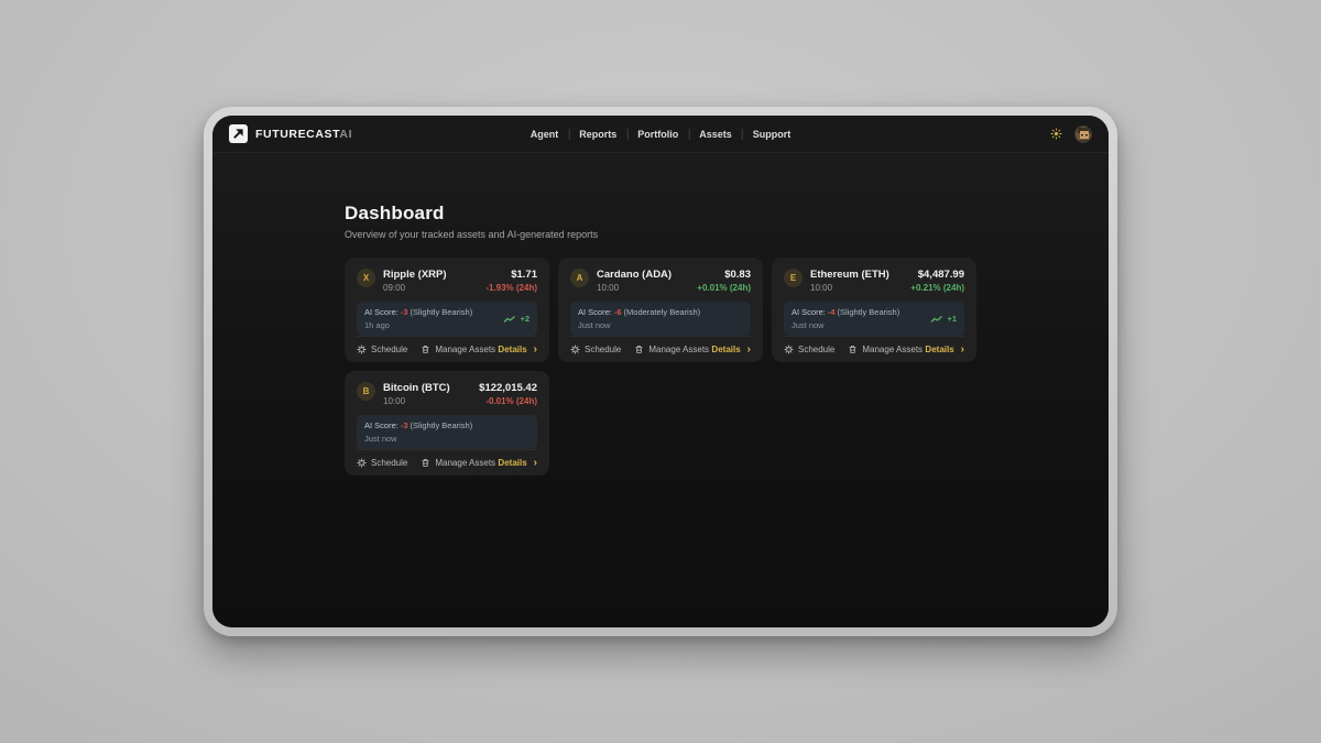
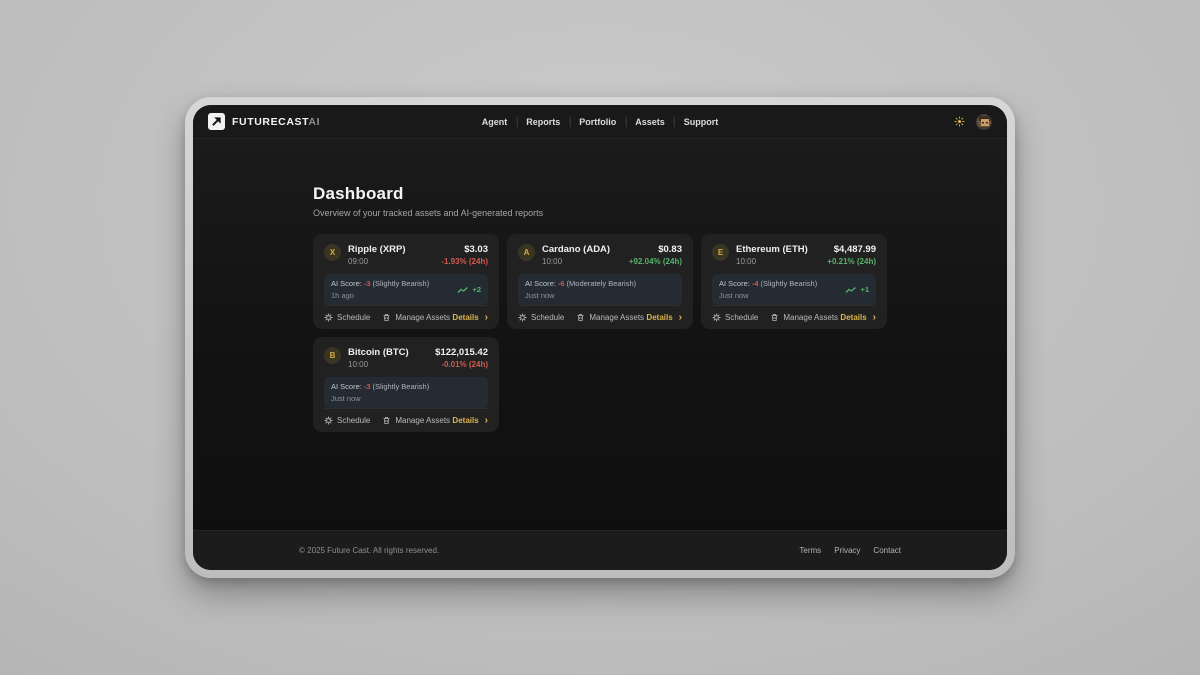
  FUTURECASTAI
  Agent
  Reports
  Portfolio
  Assets
  Support
  Dashboard
  Overview of your tracked assets and AI-generated reports
  X
  Ripple (XRP)
  09:00
- $1.71
+ $3.03
  -1.93% (24h)
  AI Score: -3 (Slightly Bearish)
  1h ago
  +2
  Schedule
  Manage Assets
  Details
  ›
  A
  Cardano (ADA)
  10:00
  $0.83
- +0.01% (24h)
+ +92.04% (24h)
  AI Score: -6 (Moderately Bearish)
  Just now
  Schedule
  Manage Assets
  Details
  ›
  E
  Ethereum (ETH)
  10:00
  $4,487.99
  +0.21% (24h)
  AI Score: -4 (Slightly Bearish)
  Just now
  +1
  Schedule
  Manage Assets
  Details
  ›
  B
  Bitcoin (BTC)
  10:00
  $122,015.42
  -0.01% (24h)
  AI Score: -3 (Slightly Bearish)
  Just now
  Schedule
  Manage Assets
  Details
  ›
+ © 2025 Future Cast. All rights reserved.
+ Terms
+ Privacy
+ Contact
